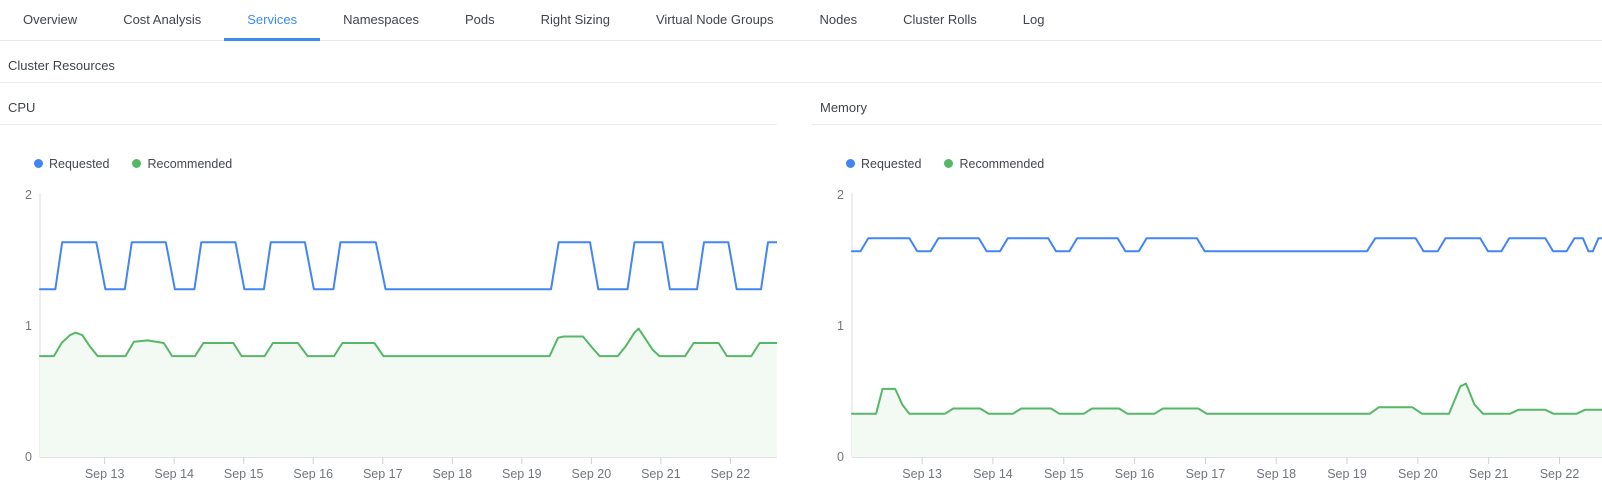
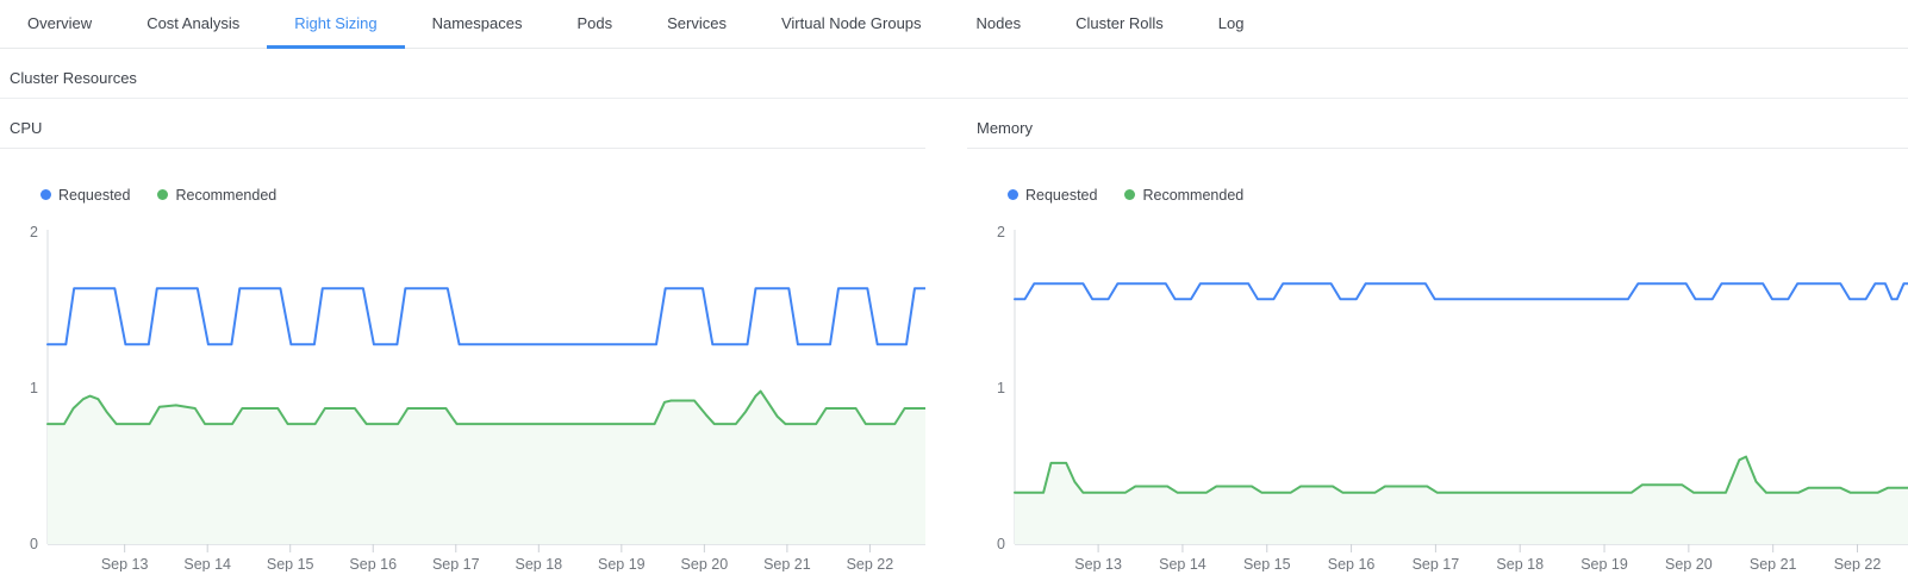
  Overview
  Cost Analysis
- Services
+ Right Sizing
  Namespaces
  Pods
- Right Sizing
+ Services
  Virtual Node Groups
  Nodes
  Cluster Rolls
  Log
  Cluster Resources
  CPU
  Requested
  Recommended
  0
  1
  2
  Sep 13
  Sep 14
  Sep 15
  Sep 16
  Sep 17
  Sep 18
  Sep 19
  Sep 20
  Sep 21
  Sep 22
  Memory
  Requested
  Recommended
  0
  1
  2
  Sep 13
  Sep 14
  Sep 15
  Sep 16
  Sep 17
  Sep 18
  Sep 19
  Sep 20
  Sep 21
  Sep 22
